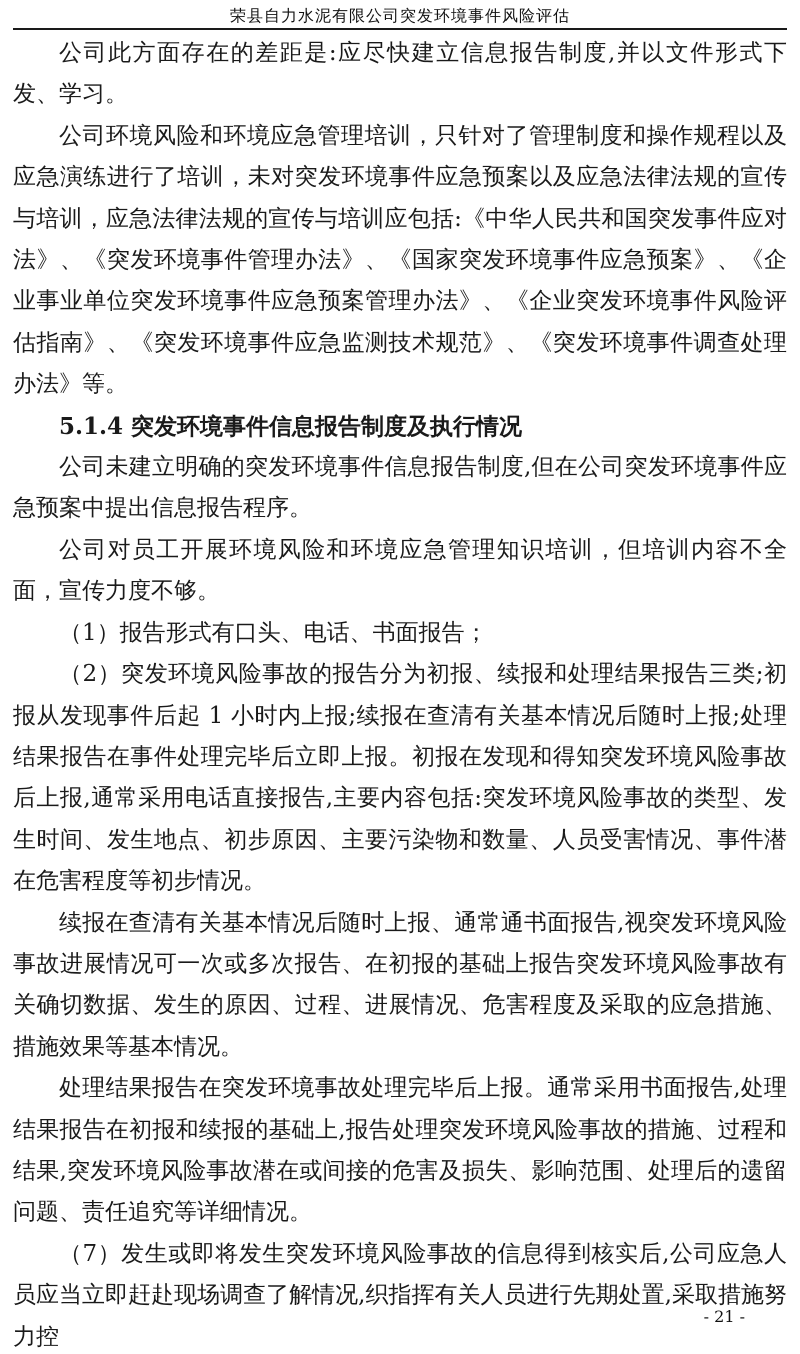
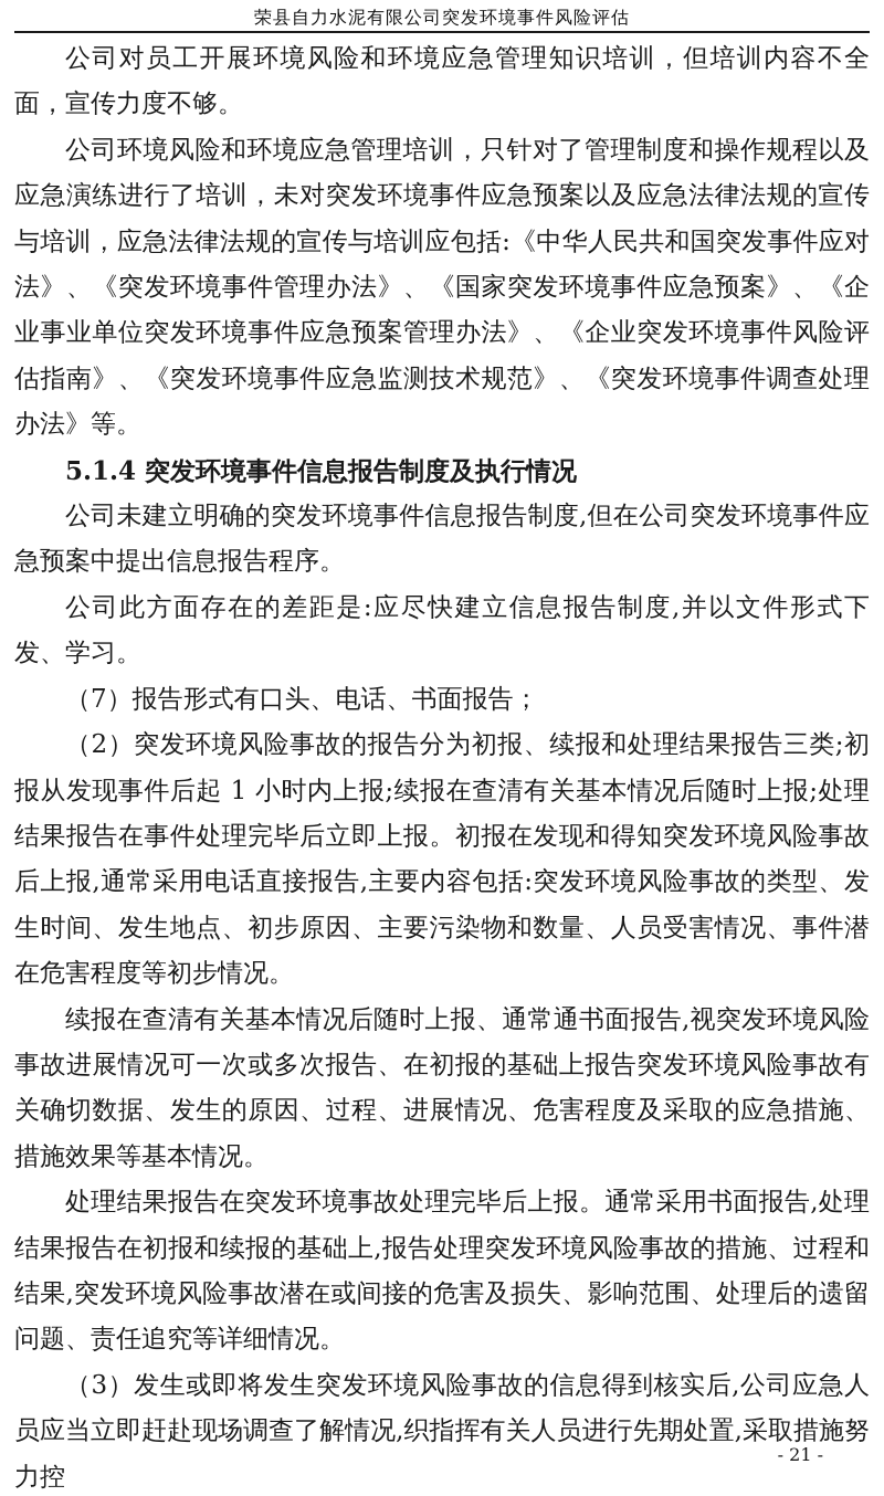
  荣县自力水泥有限公司突发环境事件风险评估
- 公司此方面存在的差距是:应尽快建立信息报告制度,并以文件形式下发、学习。
+ 公司对员工开展环境风险和环境应急管理知识培训，但培训内容不全面，宣传力度不够。
  公司环境风险和环境应急管理培训，只针对了管理制度和操作规程以及应急演练进行了培训，未对突发环境事件应急预案以及应急法律法规的宣传与培训，应急法律法规的宣传与培训应包括:《中华人民共和国突发事件应对法》、《突发环境事件管理办法》、《国家突发环境事件应急预案》、《企业事业单位突发环境事件应急预案管理办法》、《企业突发环境事件风险评估指南》、《突发环境事件应急监测技术规范》、《突发环境事件调查处理办法》等。
  5.1.4 突发环境事件信息报告制度及执行情况
  公司未建立明确的突发环境事件信息报告制度,但在公司突发环境事件应急预案中提出信息报告程序。
- 公司对员工开展环境风险和环境应急管理知识培训，但培训内容不全面，宣传力度不够。
+ 公司此方面存在的差距是:应尽快建立信息报告制度,并以文件形式下发、学习。
- （1）报告形式有口头、电话、书面报告；
+ （7）报告形式有口头、电话、书面报告；
  （2）突发环境风险事故的报告分为初报、续报和处理结果报告三类;初报从发现事件后起 1 小时内上报;续报在查清有关基本情况后随时上报;处理结果报告在事件处理完毕后立即上报。初报在发现和得知突发环境风险事故后上报,通常采用电话直接报告,主要内容包括:突发环境风险事故的类型、发生时间、发生地点、初步原因、主要污染物和数量、人员受害情况、事件潜在危害程度等初步情况。
  续报在查清有关基本情况后随时上报、通常通书面报告,视突发环境风险事故进展情况可一次或多次报告、在初报的基础上报告突发环境风险事故有关确切数据、发生的原因、过程、进展情况、危害程度及采取的应急措施、措施效果等基本情况。
  处理结果报告在突发环境事故处理完毕后上报。通常采用书面报告,处理结果报告在初报和续报的基础上,报告处理突发环境风险事故的措施、过程和结果,突发环境风险事故潜在或间接的危害及损失、影响范围、处理后的遗留问题、责任追究等详细情况。
- （7）发生或即将发生突发环境风险事故的信息得到核实后,公司应急人员应当立即赶赴现场调查了解情况,织指挥有关人员进行先期处置,采取措施努力控
+ （3）发生或即将发生突发环境风险事故的信息得到核实后,公司应急人员应当立即赶赴现场调查了解情况,织指挥有关人员进行先期处置,采取措施努力控
  - 21 -
